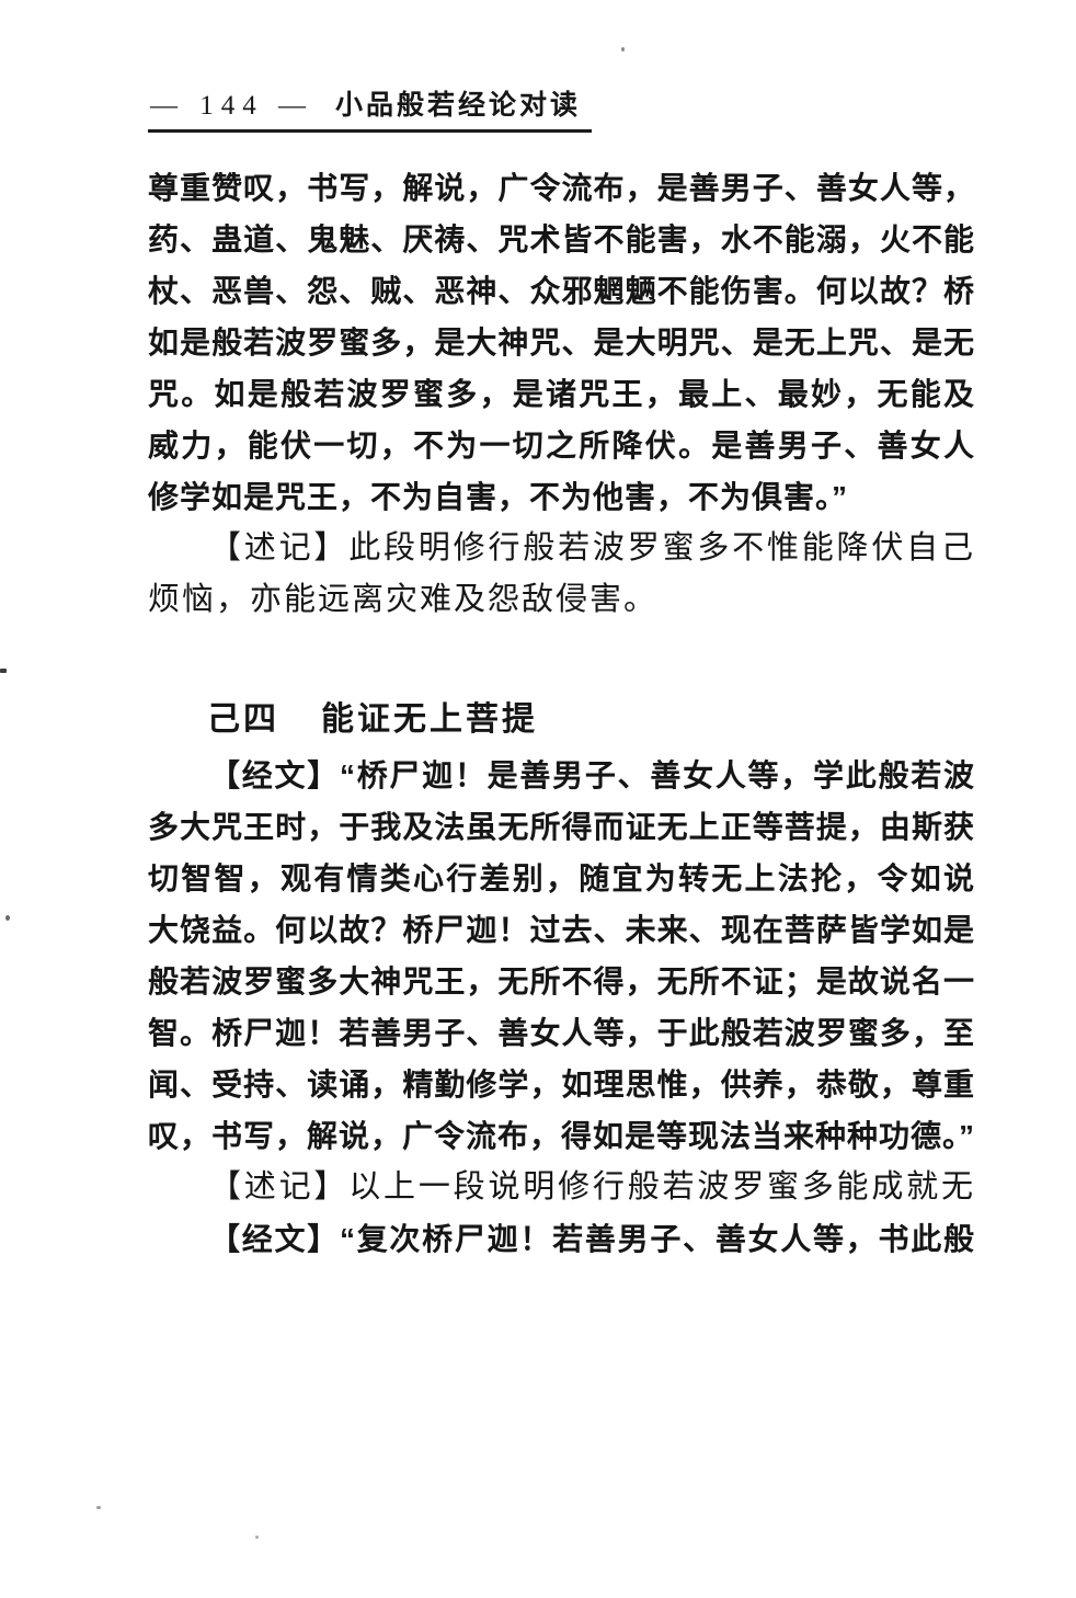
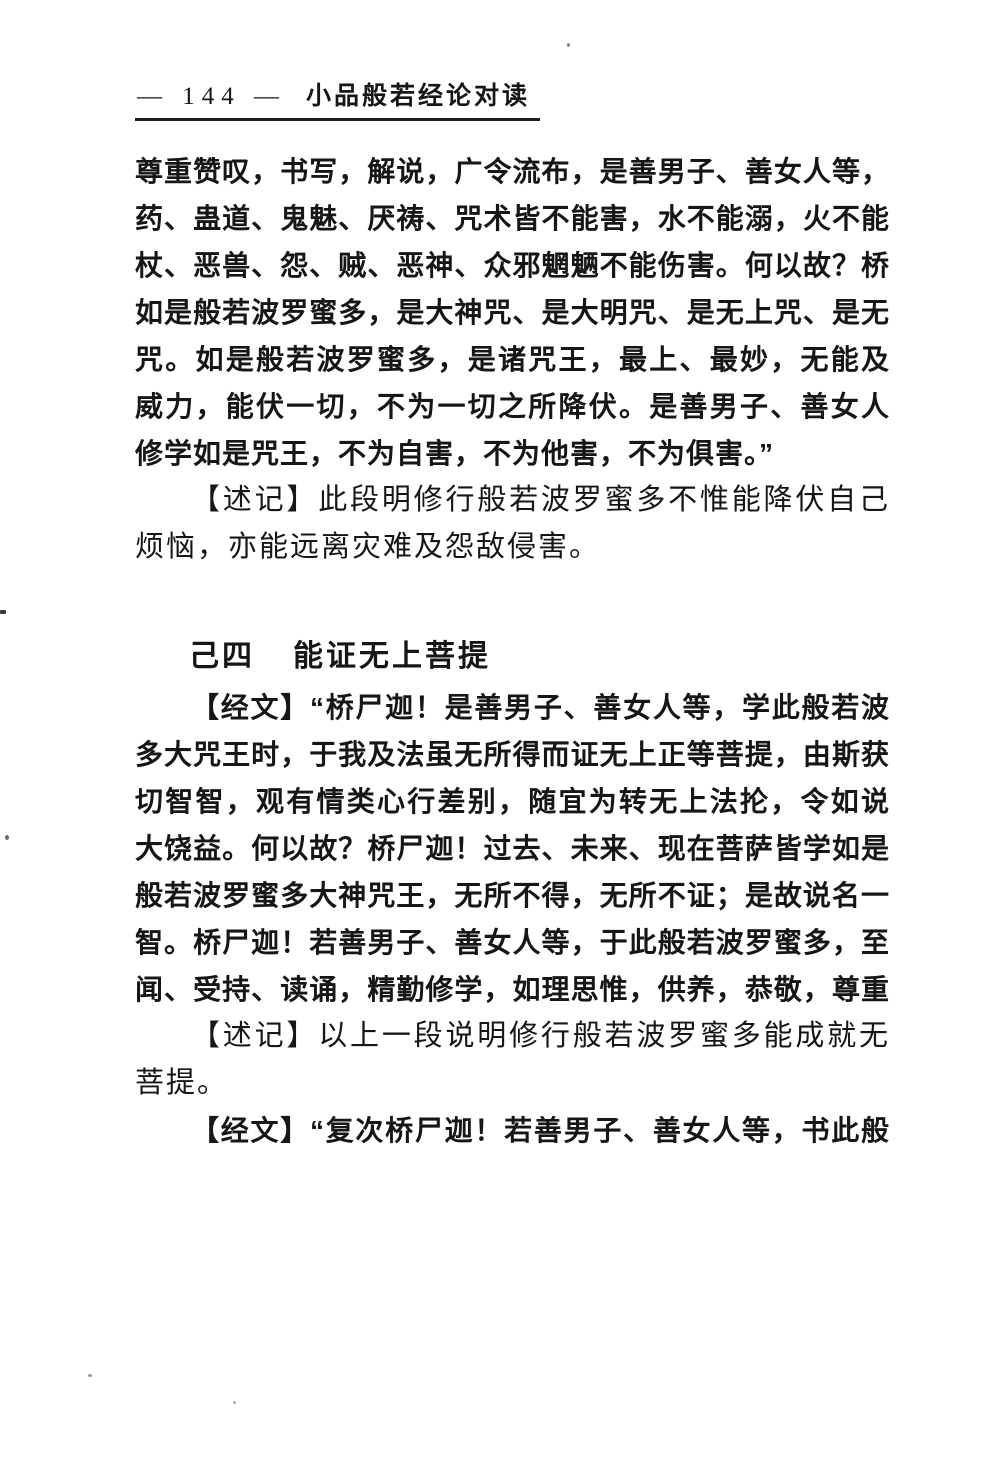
  — 144 — 小品般若经论对读
  尊重赞叹，书写，解说，广令流布，是善男子、善女人等，
  药、蛊道、鬼魅、厌祷、咒术皆不能害，水不能溺，火不能
  杖、恶兽、怨、贼、恶神、众邪魍魉不能伤害。何以故？桥
  如是般若波罗蜜多，是大神咒、是大明咒、是无上咒、是无
  咒。如是般若波罗蜜多，是诸咒王，最上、最妙，无能及
  威力，能伏一切，不为一切之所降伏。是善男子、善女人
  修学如是咒王，不为自害，不为他害，不为俱害。”
  【述记】此段明修行般若波罗蜜多不惟能降伏自己
  烦恼，亦能远离灾难及怨敌侵害。
  己四 能证无上菩提
  【经文】“桥尸迦！是善男子、善女人等，学此般若波
  多大咒王时，于我及法虽无所得而证无上正等菩提，由斯获
  切智智，观有情类心行差别，随宜为转无上法抡，令如说
  大饶益。何以故？桥尸迦！过去、未来、现在菩萨皆学如是
  般若波罗蜜多大神咒王，无所不得，无所不证；是故说名一
  智。桥尸迦！若善男子、善女人等，于此般若波罗蜜多，至
  闻、受持、读诵，精勤修学，如理思惟，供养，恭敬，尊重
- 叹，书写，解说，广令流布，得如是等现法当来种种功德。”
  【述记】以上一段说明修行般若波罗蜜多能成就无
+ 菩提。
  【经文】“复次桥尸迦！若善男子、善女人等，书此般
